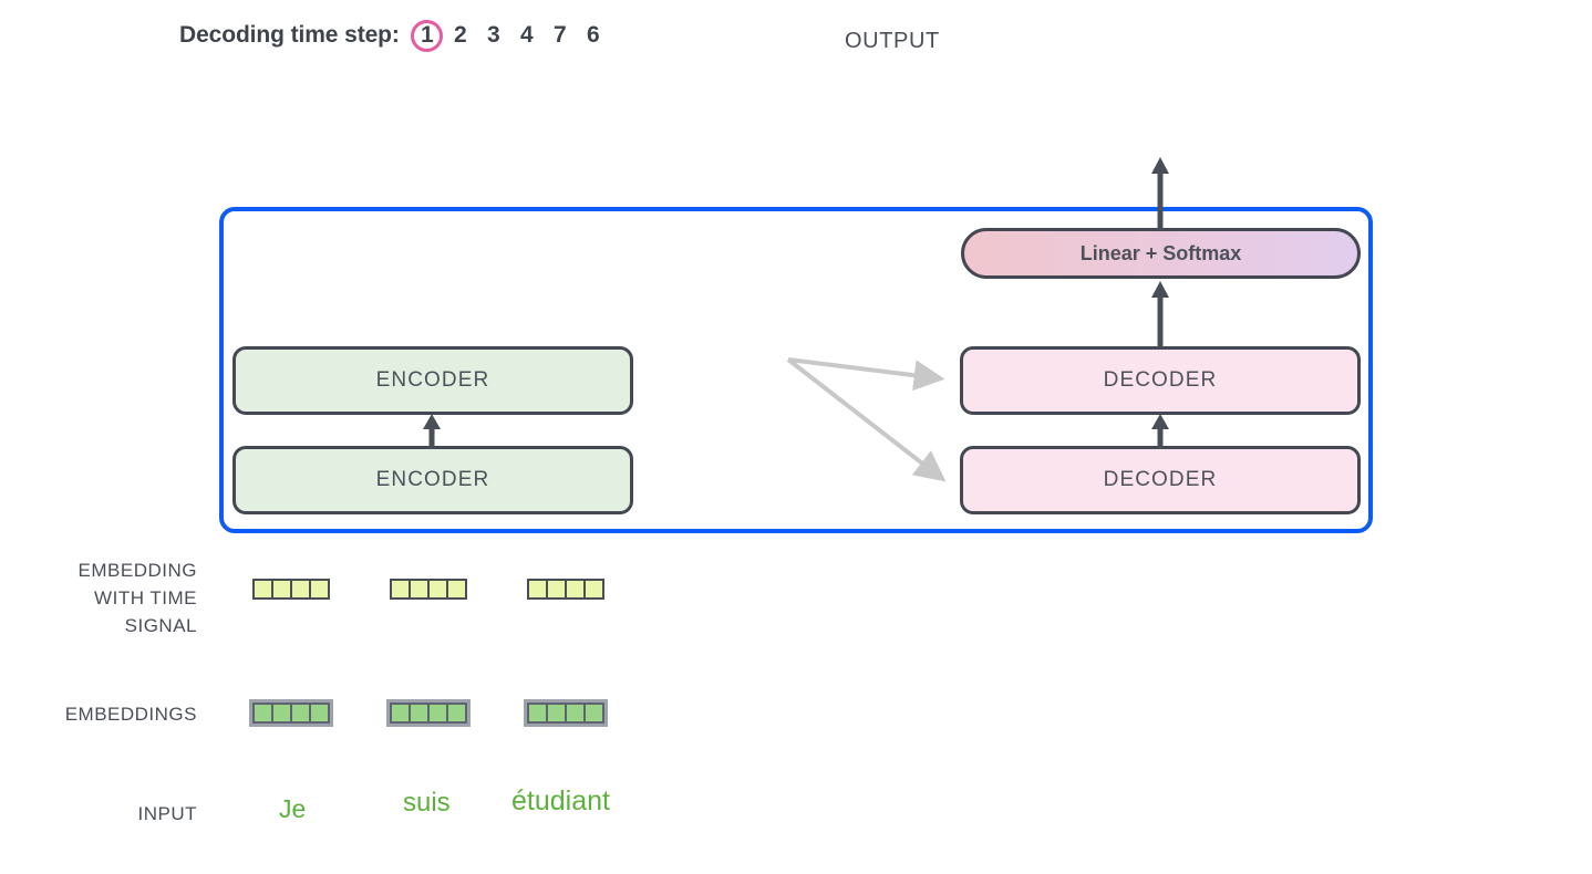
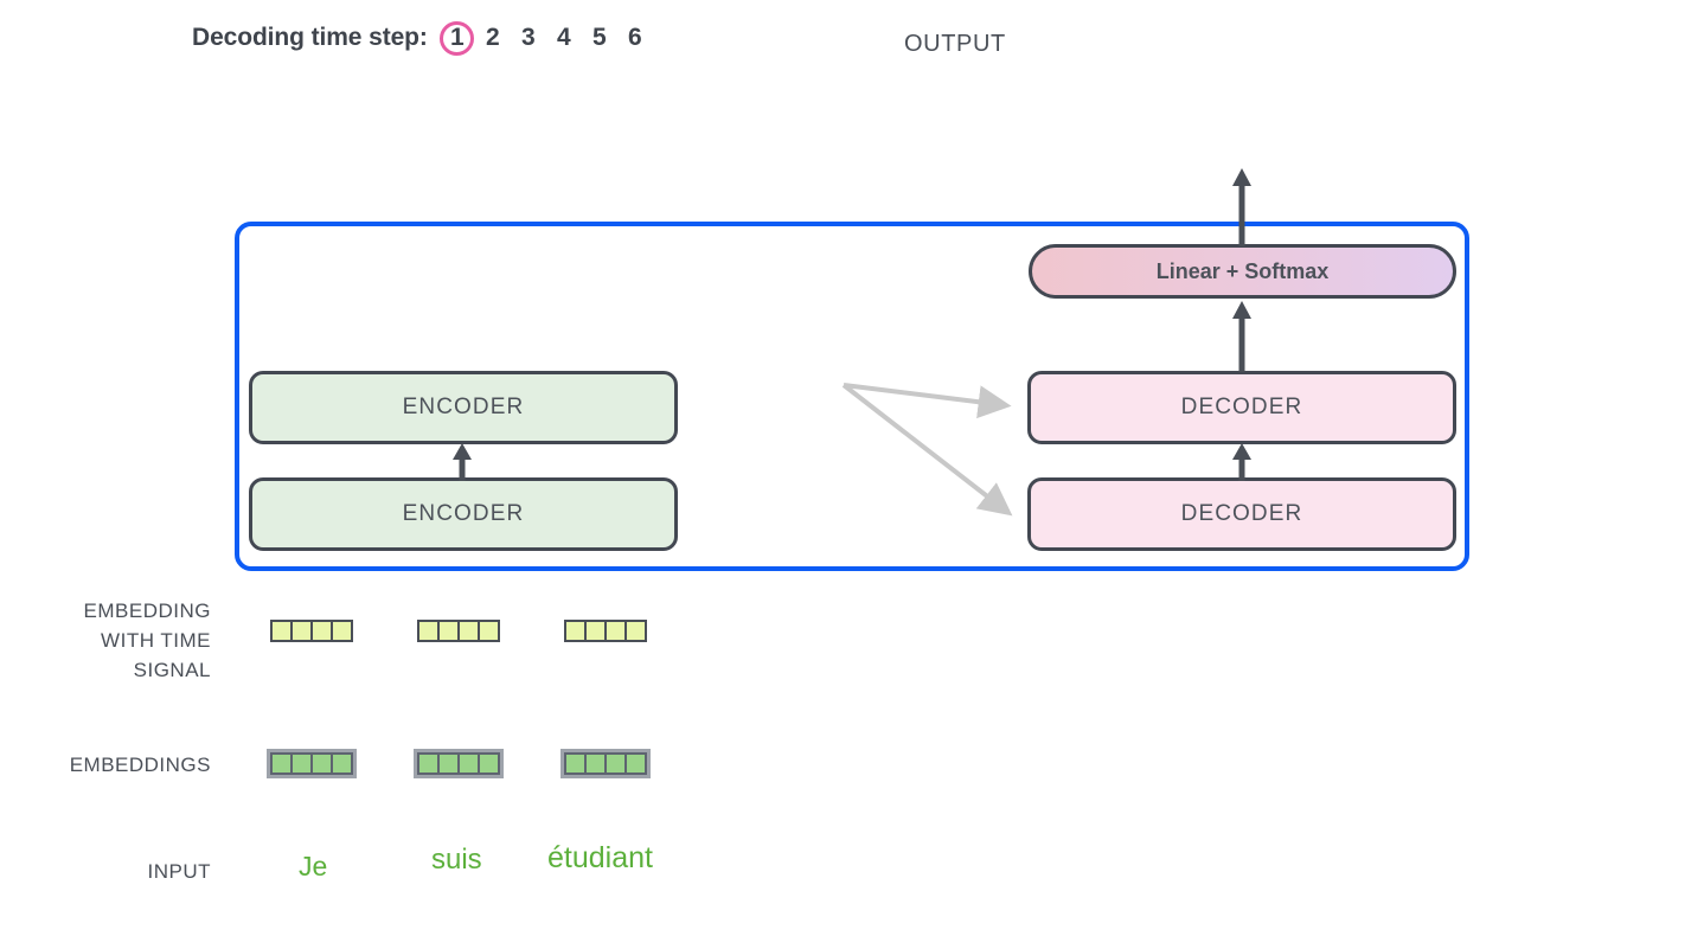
  Decoding time step:
  1
  2
  3
  4
- 7
+ 5
  6
  OUTPUT
  Linear + Softmax
  ENCODER
  ENCODER
  DECODER
  DECODER
  EMBEDDING
  WITH TIME
  SIGNAL
  EMBEDDINGS
  INPUT
  Je
  suis
  étudiant
